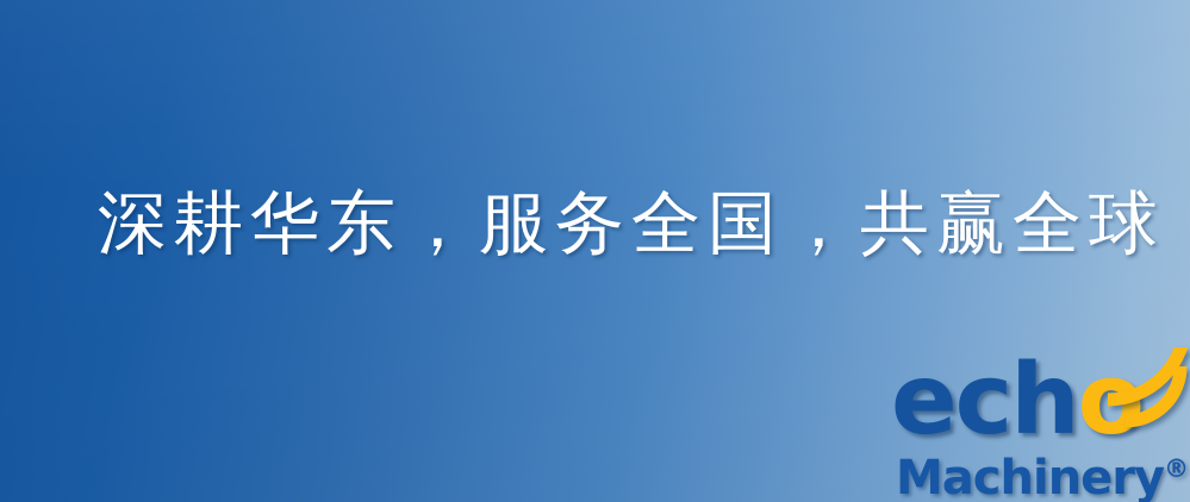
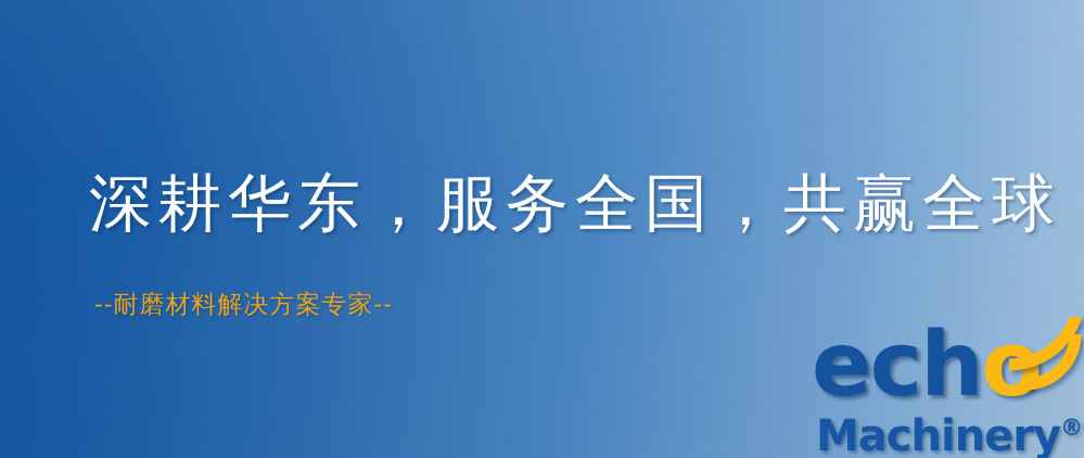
  深耕华东，服务全国，共赢全球
+ --耐磨材料解决方案专家--
  ech
  Machinery®
